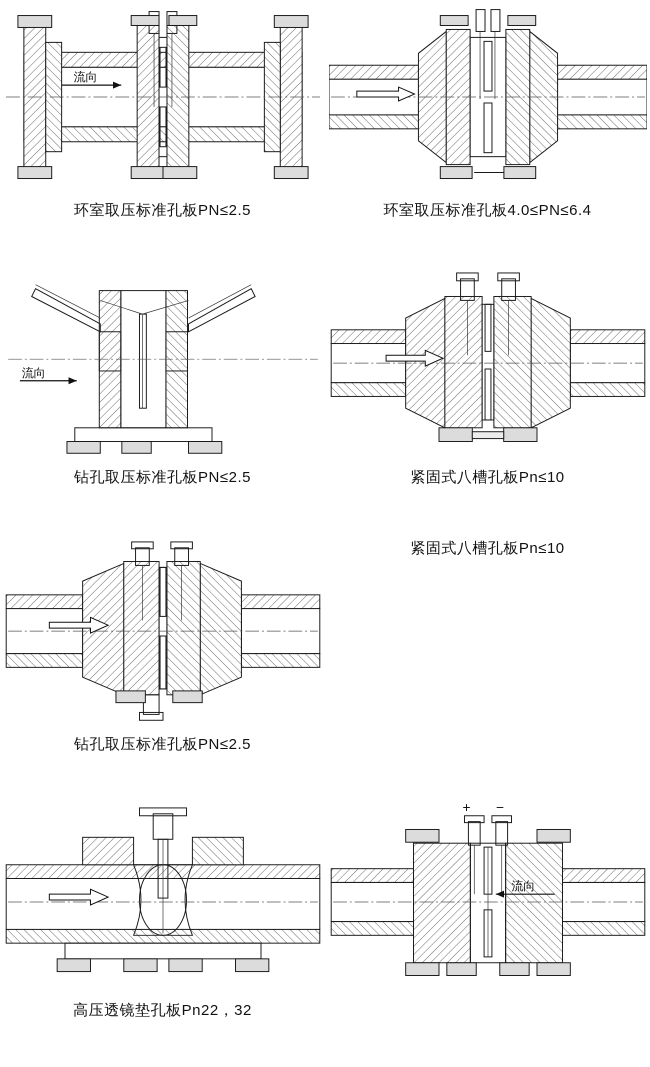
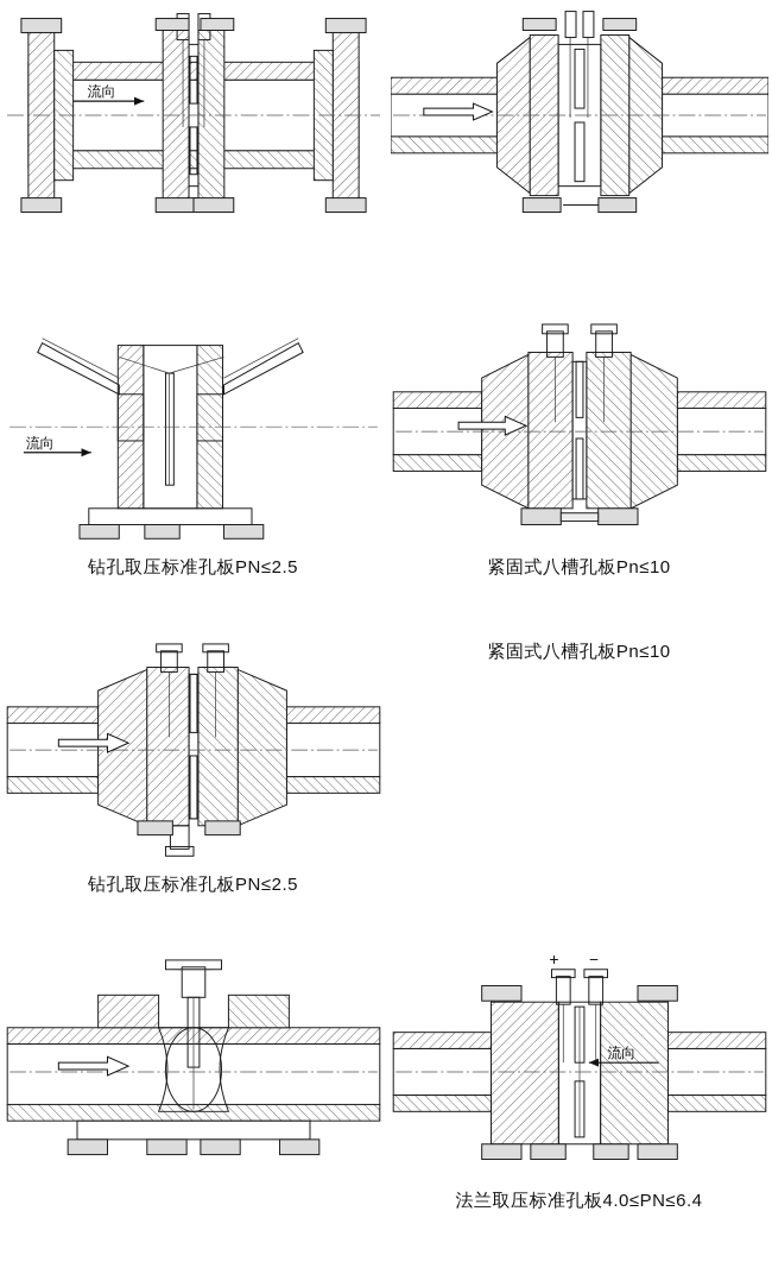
  流向
- 环室取压标准孔板PN≤2.5
- 环室取压标准孔板4.0≤PN≤6.4
  流向
  钻孔取压标准孔板PN≤2.5
  紧固式八槽孔板Pn≤10
  钻孔取压标准孔板PN≤2.5
  紧固式八槽孔板Pn≤10
- 高压透镜垫孔板Pn22，32
  +
  −
  流向
+ 法兰取压标准孔板4.0≤PN≤6.4
